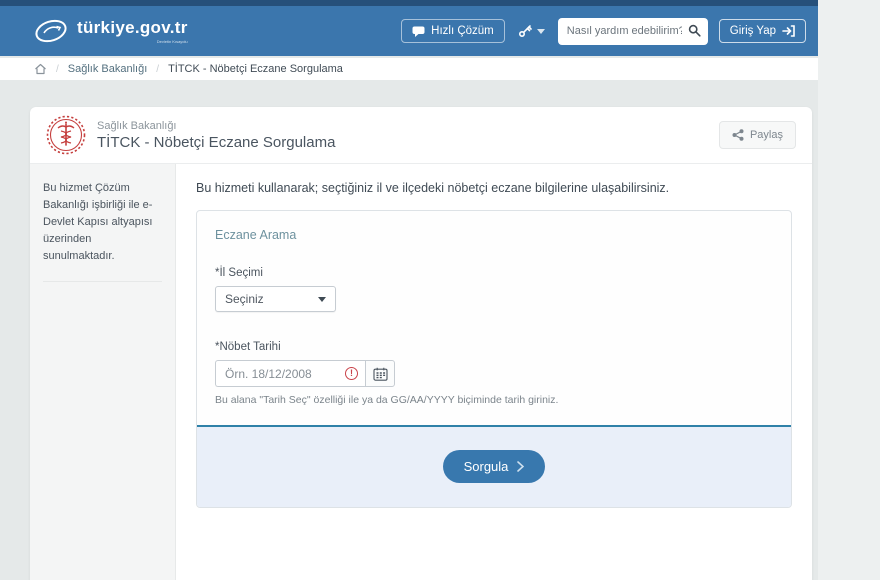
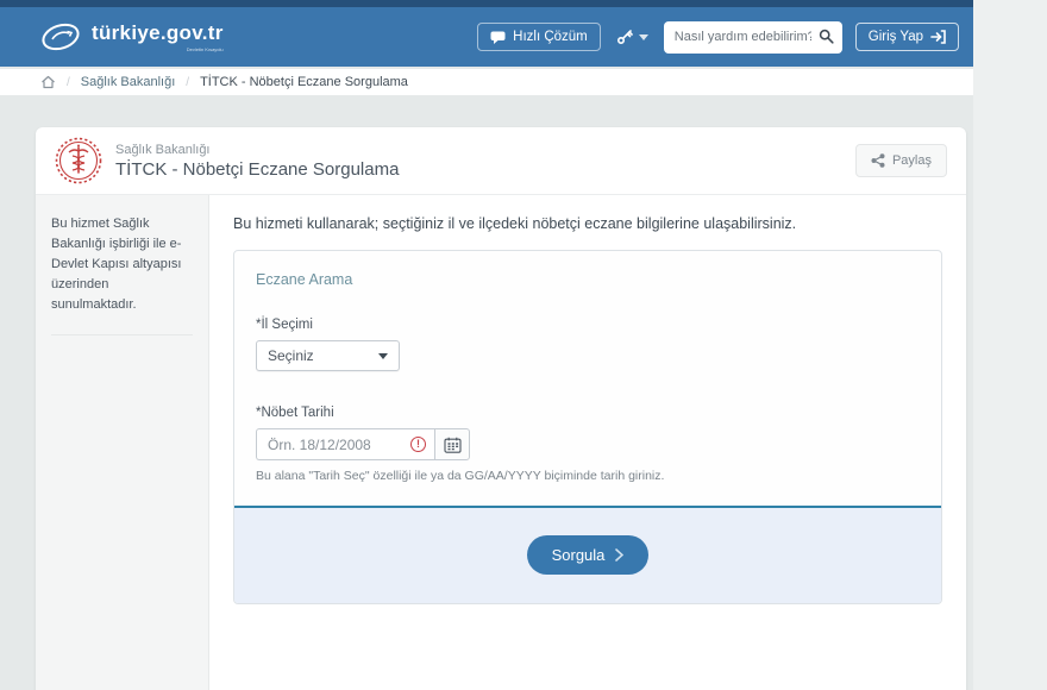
  türkiye.gov.tr
  Hızlı Çözüm
  Nasıl yardım edebilirim?
  Giriş Yap
  /
  Sağlık Bakanlığı
  /
  TİTCK - Nöbetçi Eczane Sorgulama
  Sağlık Bakanlığı
  TİTCK - Nöbetçi Eczane Sorgulama
  Paylaş
- Bu hizmet Çözüm Bakanlığı işbirliği ile e-Devlet Kapısı altyapısı üzerinden sunulmaktadır.
+ Bu hizmet Sağlık Bakanlığı işbirliği ile e-Devlet Kapısı altyapısı üzerinden sunulmaktadır.
  Bu hizmeti kullanarak; seçtiğiniz il ve ilçedeki nöbetçi eczane bilgilerine ulaşabilirsiniz.
  Eczane Arama
  *İl Seçimi
  Seçiniz
  *Nöbet Tarihi
  Örn. 18/12/2008
  !
  Bu alana "Tarih Seç" özelliği ile ya da GG/AA/YYYY biçiminde tarih giriniz.
  Sorgula
